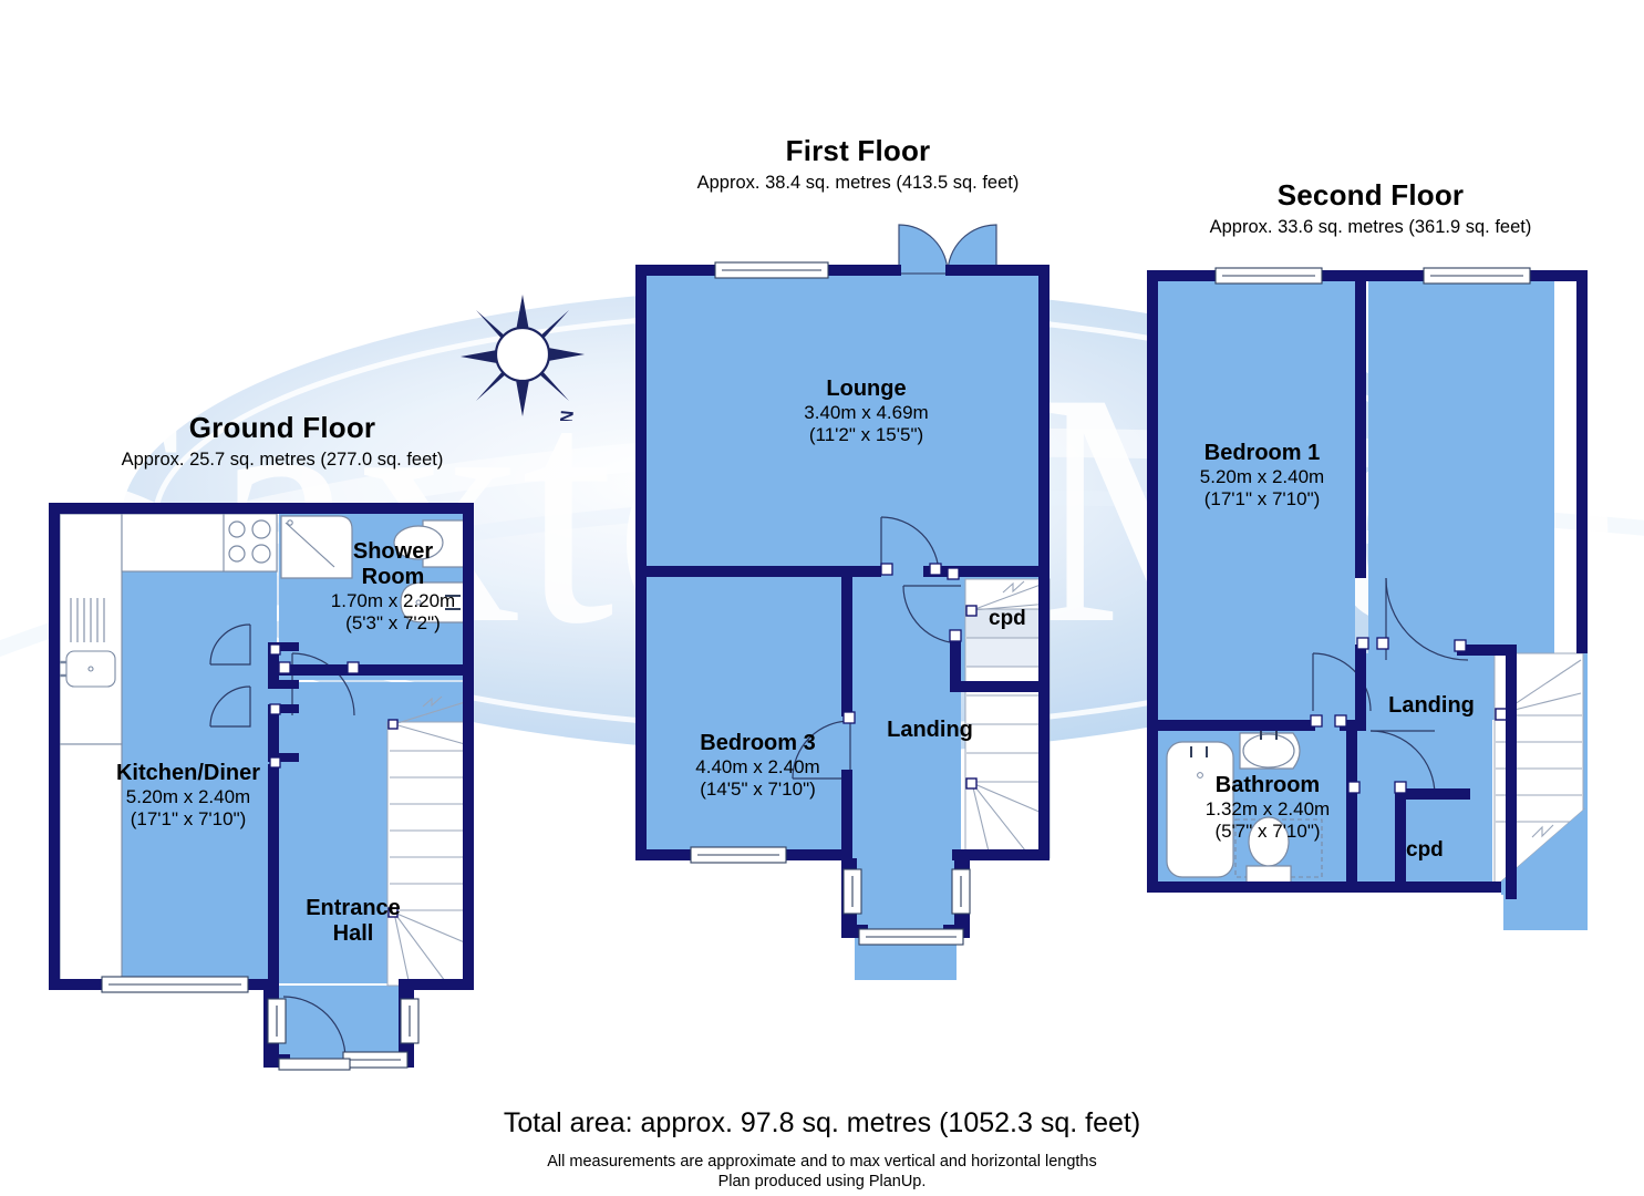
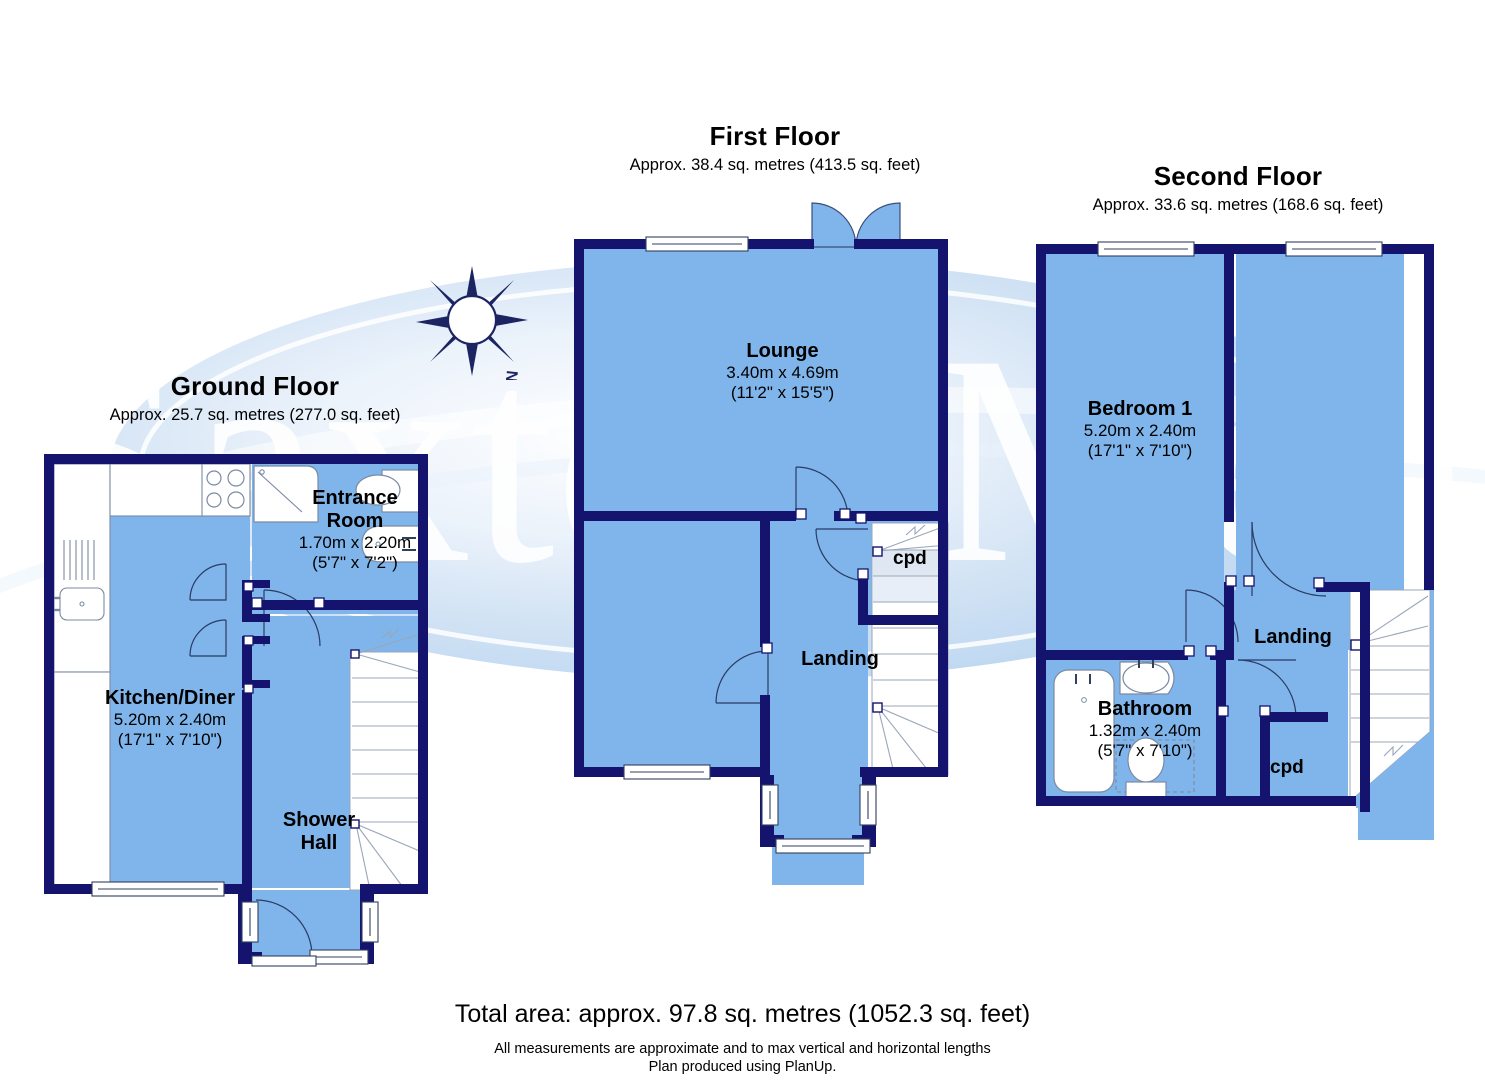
  Ground Floor
  Approx. 25.7 sq. metres (277.0 sq. feet)
  First Floor
  Approx. 38.4 sq. metres (413.5 sq. feet)
  Second Floor
- Approx. 33.6 sq. metres (361.9 sq. feet)
+ Approx. 33.6 sq. metres (168.6 sq. feet)
  Kitchen/Diner
  5.20m x 2.40m
  (17'1" x 7'10")
- Shower
+ Entrance
  Room
  1.70m x 2.20m
- (5'3" x 7'2")
+ (5'7" x 7'2")
- Entrance
+ Shower
  Hall
  Lounge
  3.40m x 4.69m
  (11'2" x 15'5")
- Bedroom 3
- 4.40m x 2.40m
- (14'5" x 7'10")
  Landing
  cpd
  Bedroom 1
  5.20m x 2.40m
  (17'1" x 7'10")
  Bathroom
  1.32m x 2.40m
  (5'7" x 7'10")
  Landing
  cpd
  Total area: approx. 97.8 sq. metres (1052.3 sq. feet)
  All measurements are approximate and to max vertical and horizontal lengths
  Plan produced using PlanUp.
